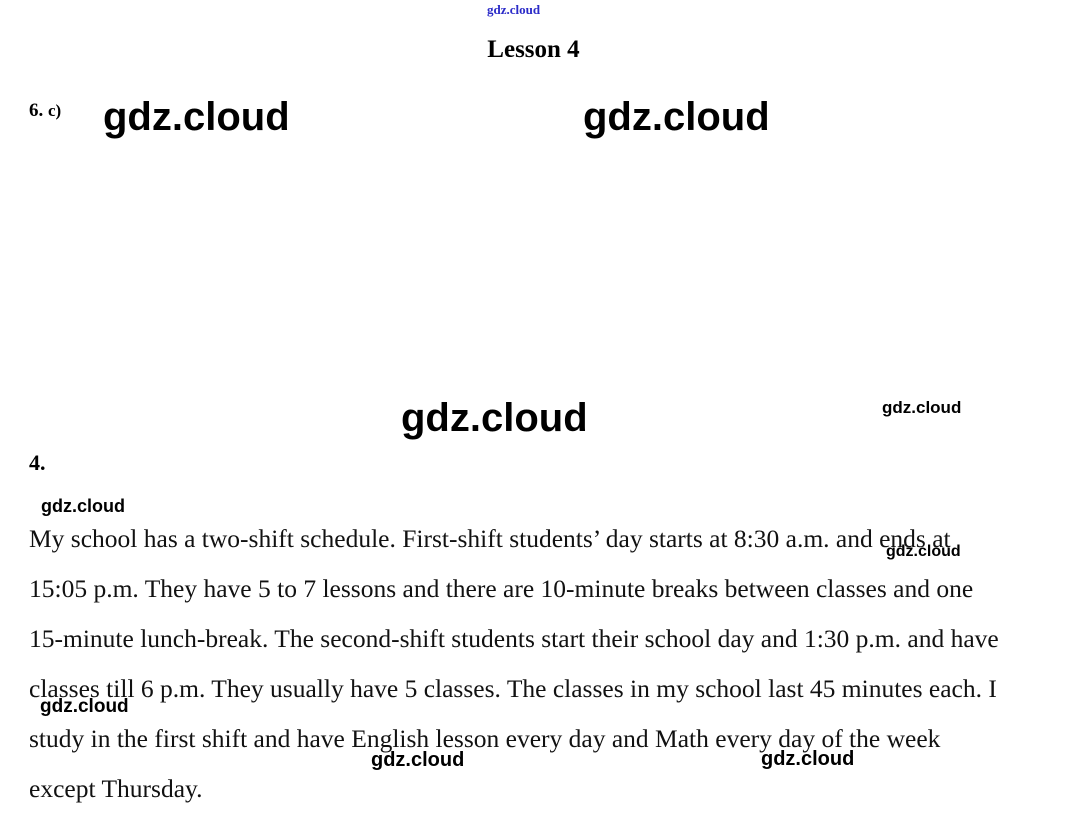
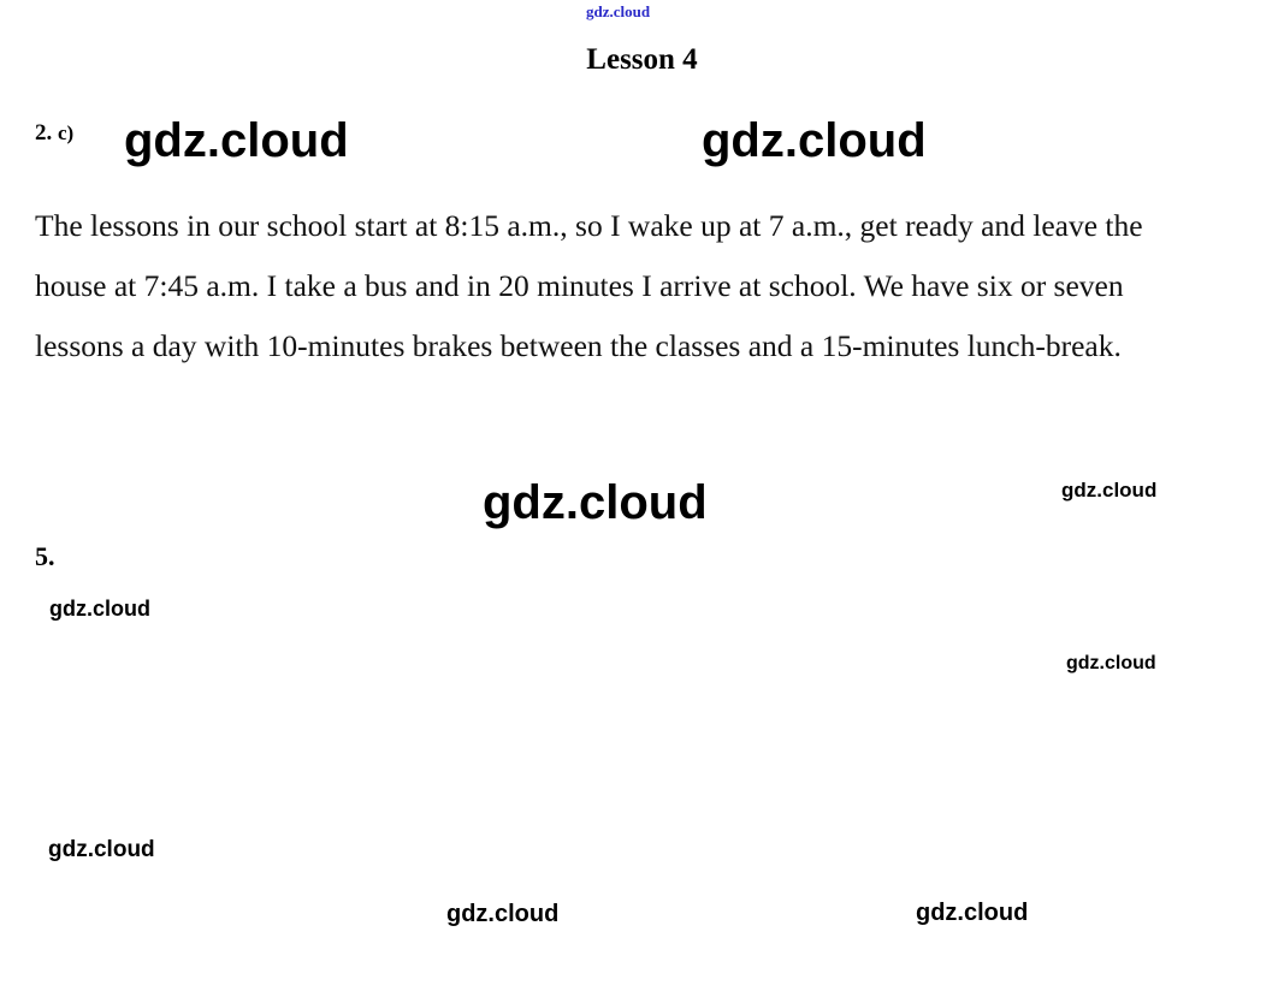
  gdz.cloud
  Lesson 4
- 6. c)
+ 2. c)
  gdz.cloud
  gdz.cloud
+ The lessons in our school start at 8:15 a.m., so I wake up at 7 a.m., get ready and leave the house at 7:45 a.m. I take a bus and in 20 minutes I arrive at school. We have six or seven lessons a day with 10-minutes brakes between the classes and a 15-minutes lunch-break.
  gdz.cloud
  gdz.cloud
- 4.
+ 5.
  gdz.cloud
- My school has a two-shift schedule. First-shift students’ day starts at 8:30 a.m. and ends at 15:05 p.m. They have 5 to 7 lessons and there are 10-minute breaks between classes and one 15-minute lunch-break. The second-shift students start their school day and 1:30 p.m. and have classes till 6 p.m. They usually have 5 classes. The classes in my school last 45 minutes each. I study in the first shift and have English lesson every day and Math every day of the week except Thursday.
  gdz.cloud
  gdz.cloud
  gdz.cloud
  gdz.cloud
